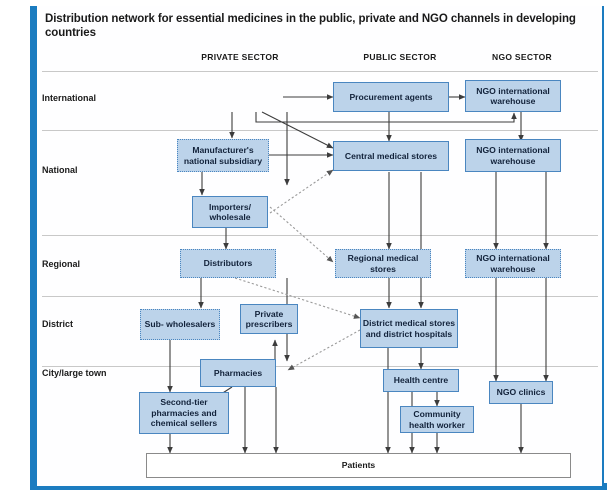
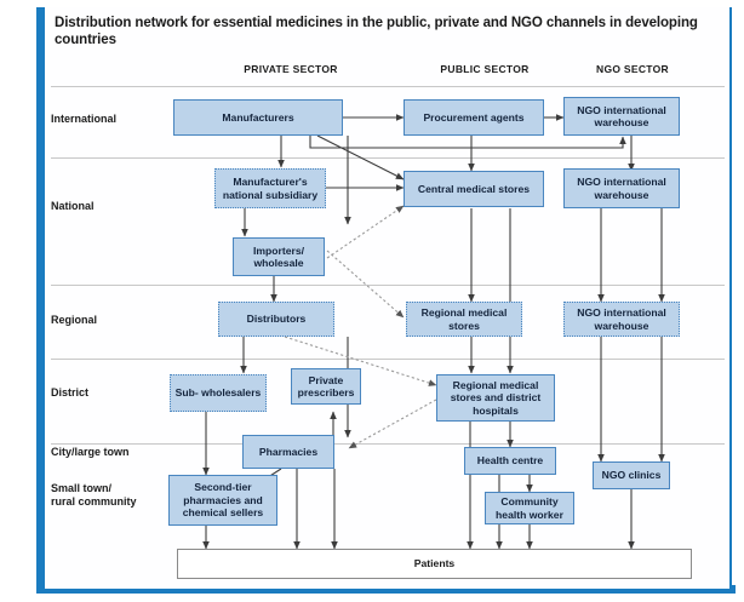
  Distribution network for essential medicines in the public, private and NGO channels in developing countries
  PRIVATE SECTOR
  PUBLIC SECTOR
  NGO SECTOR
  International
  National
  Regional
  District
  City/large town
+ Small town/
+ rural community
+ Manufacturers
  Procurement agents
  NGO international warehouse
  Manufacturer's national subsidiary
  Central medical stores
  NGO international warehouse
  Importers/ wholesale
  Distributors
  Regional medical stores
  NGO international warehouse
  Sub- wholesalers
  Private prescribers
- District medical stores and district hospitals
+ Regional medical stores and district hospitals
  Pharmacies
  Health centre
  Second-tier pharmacies and chemical sellers
  Community health worker
  NGO clinics
  Patients
